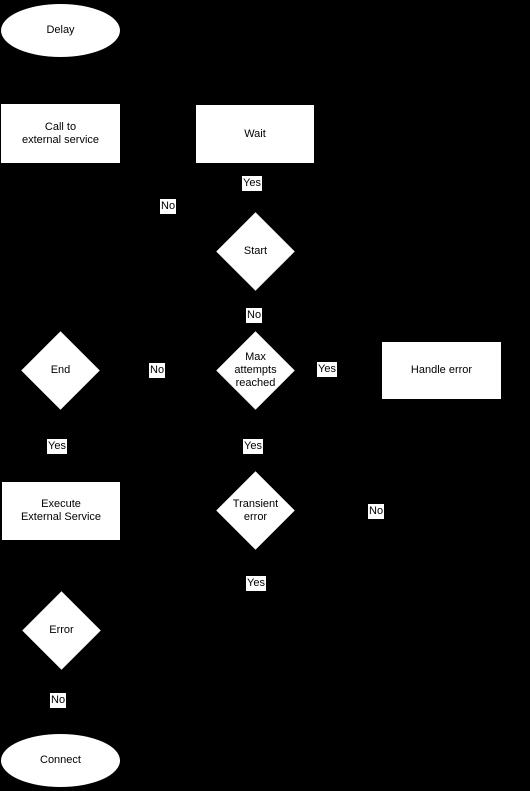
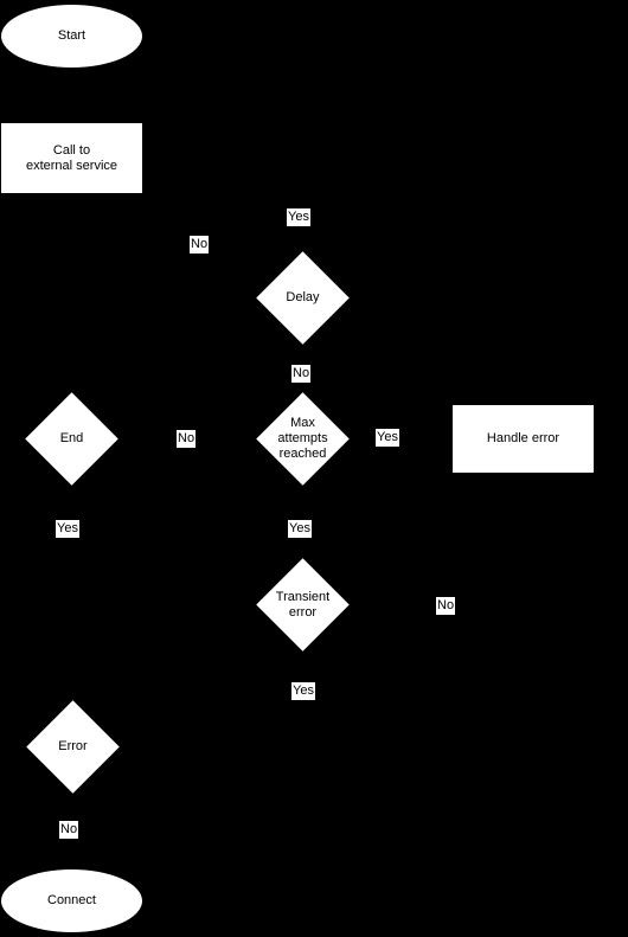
- Delay
+ Start
  Call to
  external service
- Wait
- Start
+ Delay
  End
  Max
  attempts
  reached
  Handle error
- Execute
- External Service
  Transient
  error
  Error
  Connect
  Yes
  No
  No
  No
  Yes
  Yes
  Yes
  No
  Yes
  No
